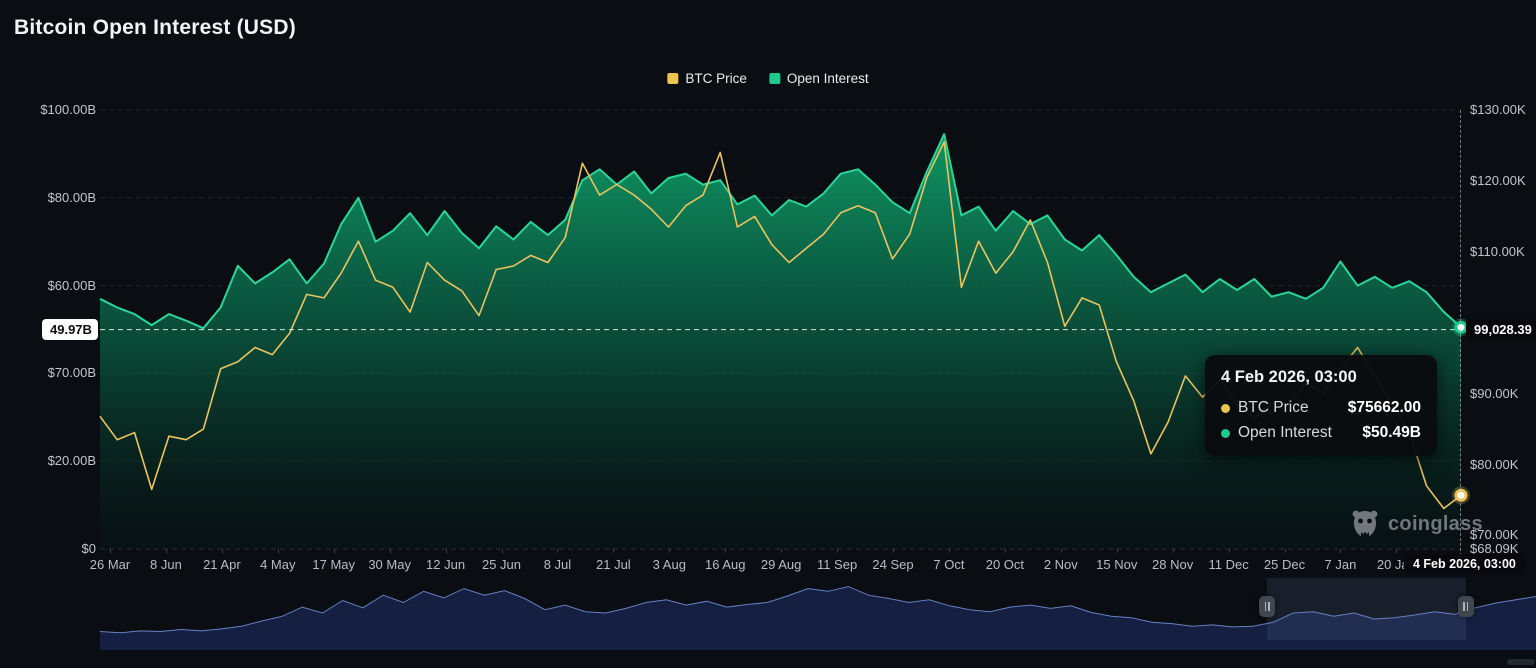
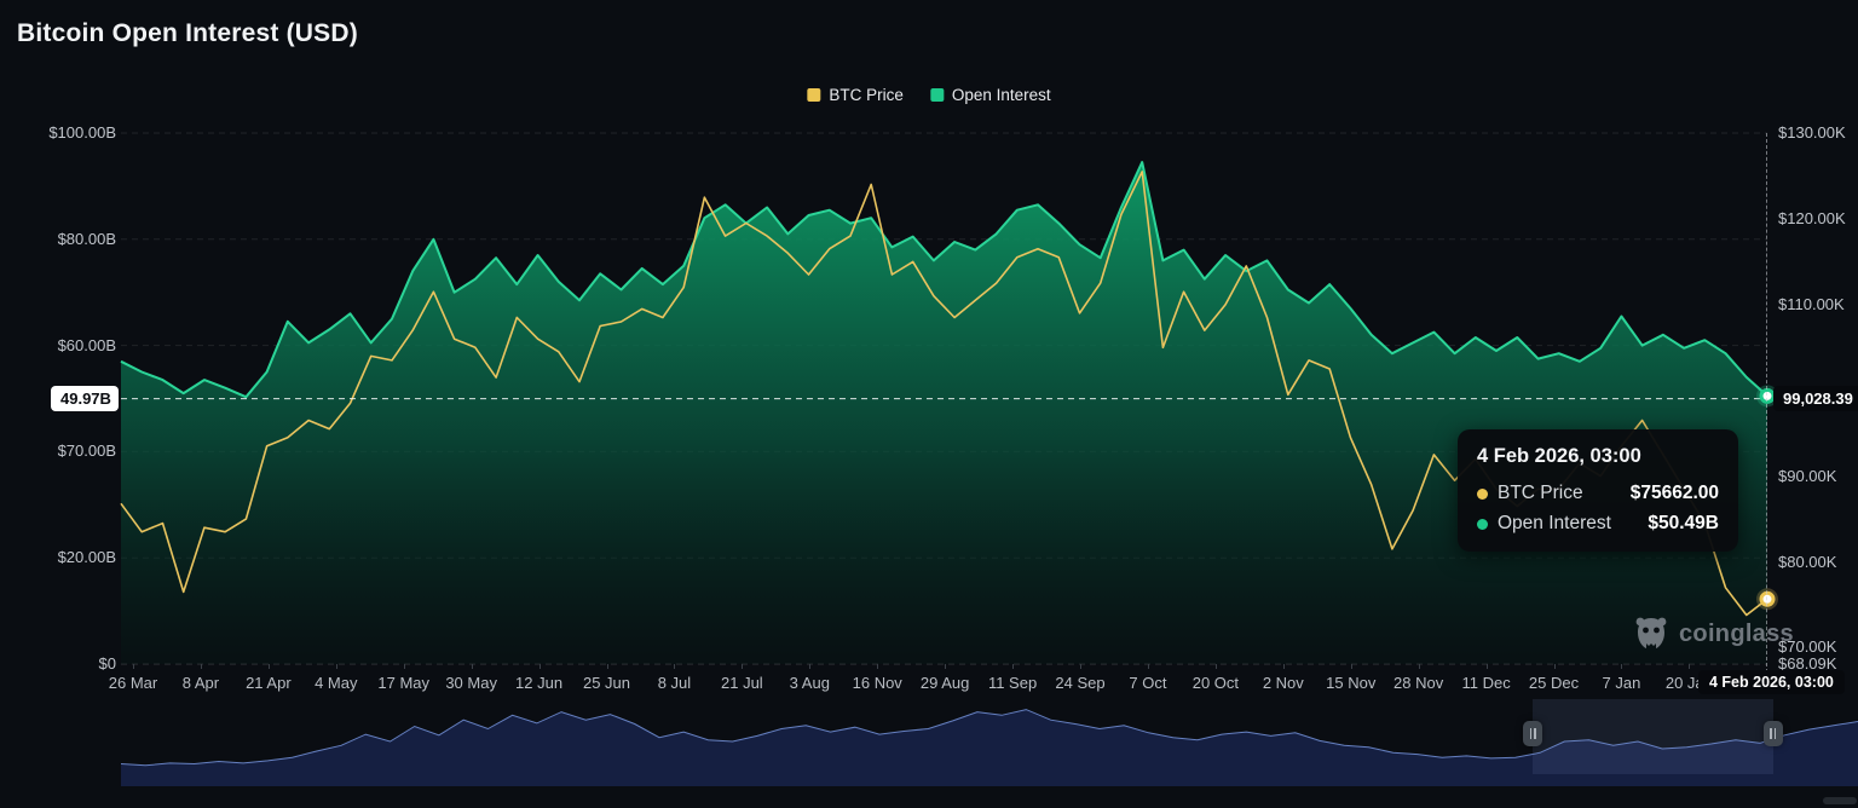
  Bitcoin Open Interest (USD)
  BTC Price
  Open Interest
  $100.00B
  $80.00B
  $60.00B
  $70.00B
  $20.00B
  $0
  $130.00K
  $120.00K
  $110.00K
  $90.00K
  $80.00K
  $70.00K
  $68.09K
  26 Mar
- 8 Jun
+ 8 Apr
  21 Apr
  4 May
  17 May
  30 May
  12 Jun
  25 Jun
  8 Jul
  21 Jul
  3 Aug
- 16 Aug
+ 16 Nov
  29 Aug
  11 Sep
  24 Sep
  7 Oct
  20 Oct
  2 Nov
  15 Nov
  28 Nov
  11 Dec
  25 Dec
  7 Jan
  49.97B
  99,028.39
  4 Feb 2026, 03:00
  coinglass
  4 Feb 2026, 03:00
  BTC Price
  $75662.00
  Open Interest
  $50.49B
